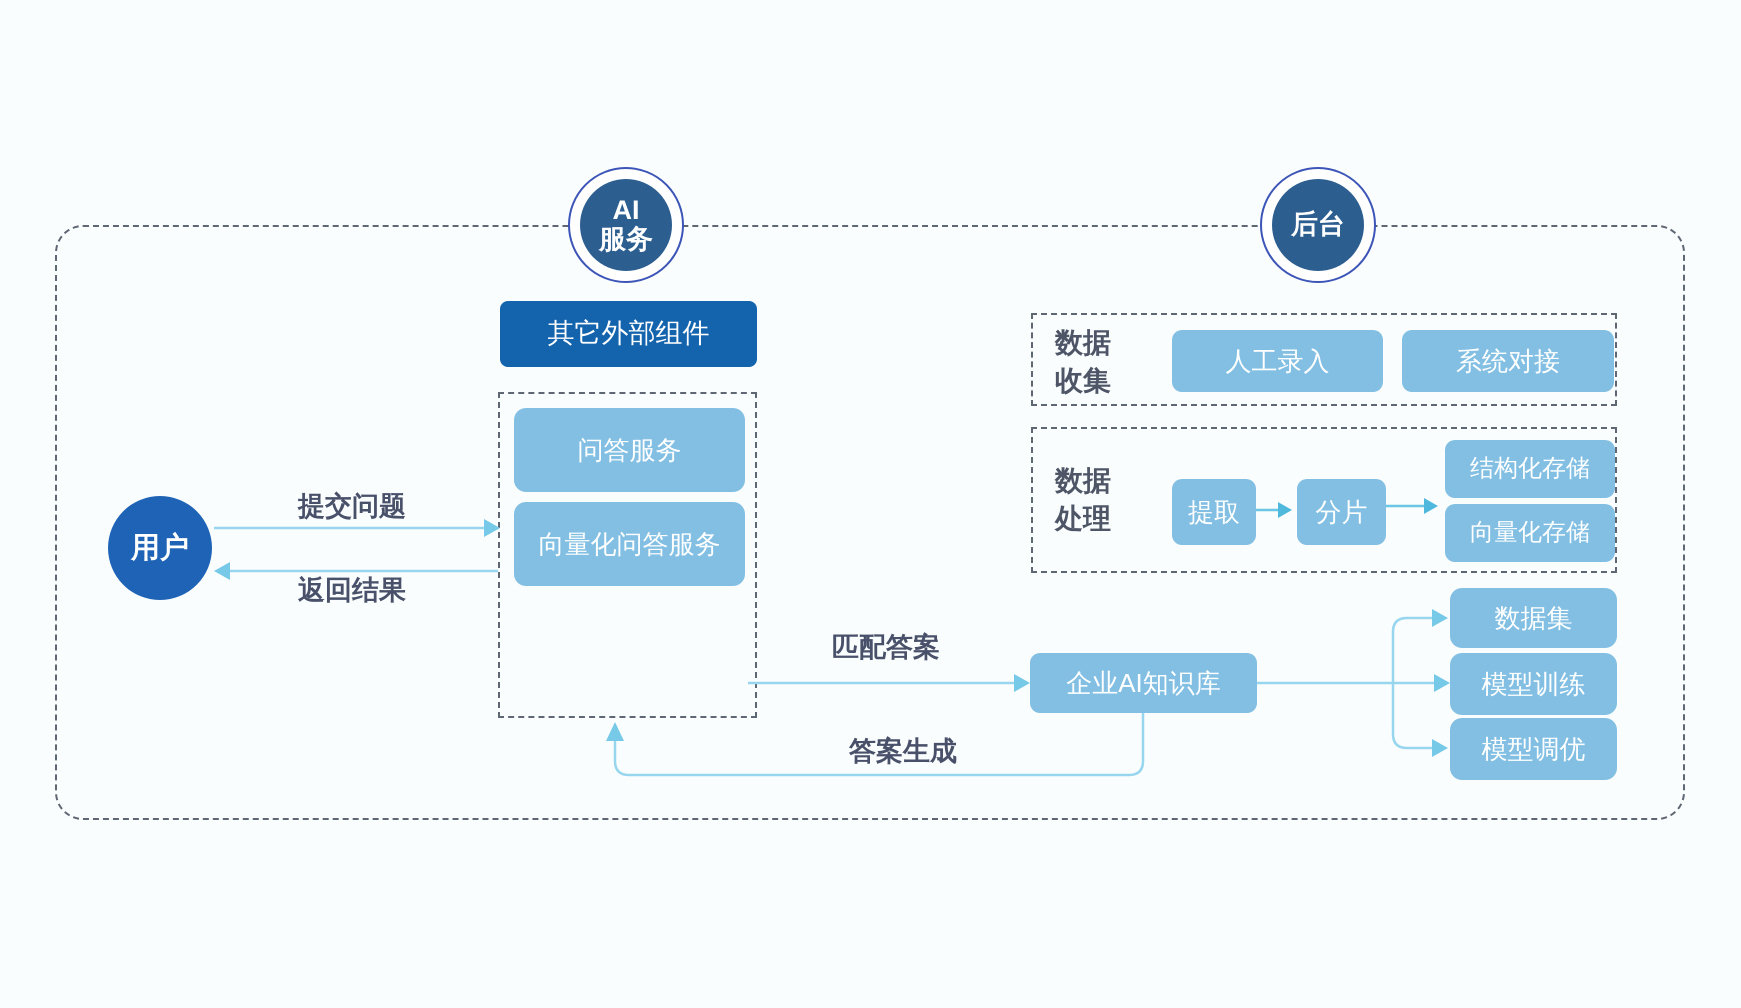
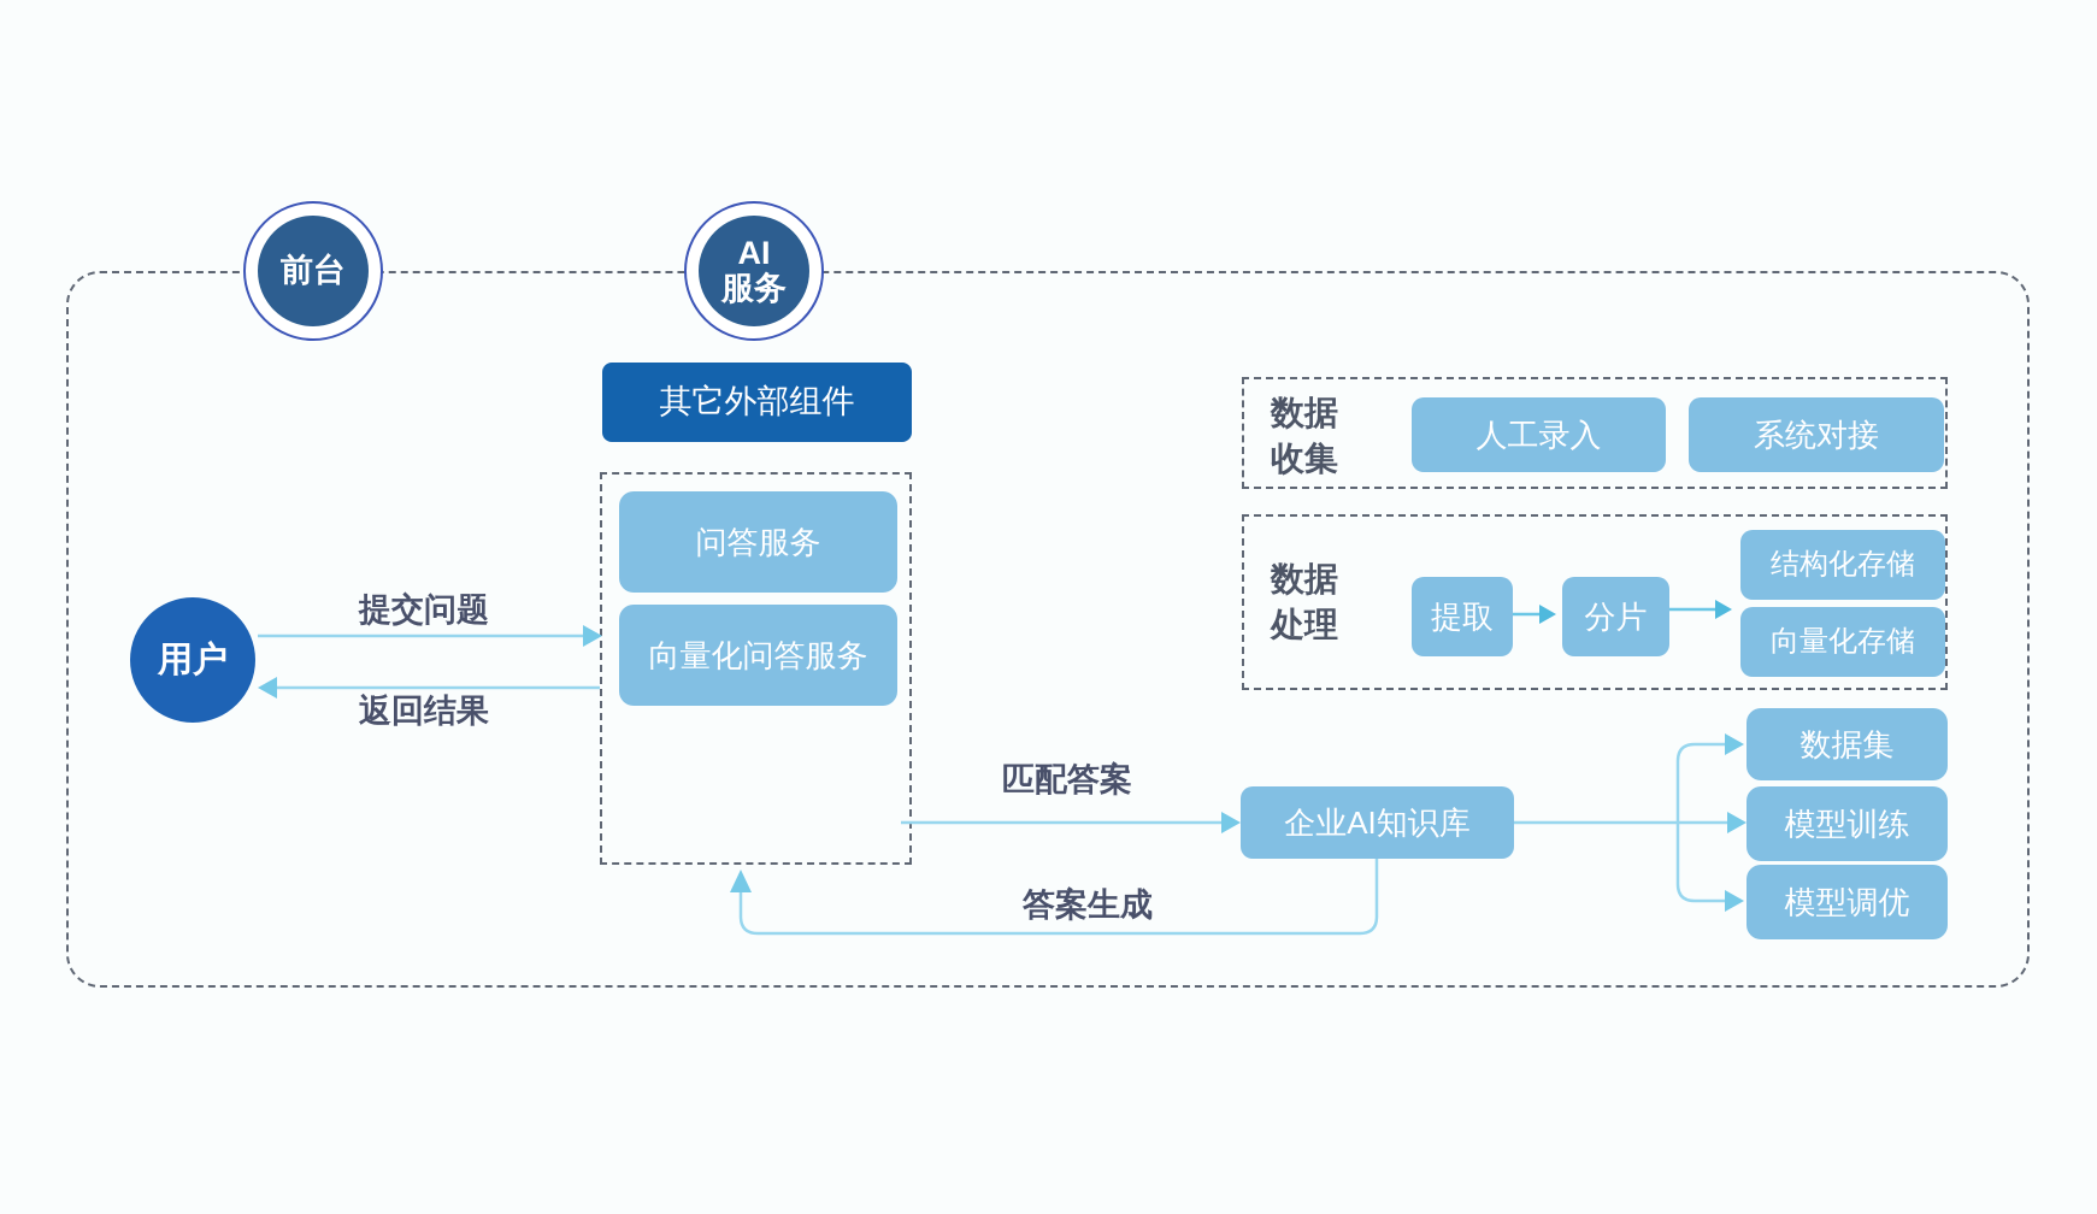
+ 前台
  AI
  服务
- 后台
  用户
  其它外部组件
  问答服务
  向量化问答服务
  提交问题
  返回结果
  匹配答案
  答案生成
  企业AI知识库
  数据
  收集
  人工录入
  系统对接
  数据
  处理
  提取
  分片
  结构化存储
  向量化存储
  数据集
  模型训练
  模型调优
